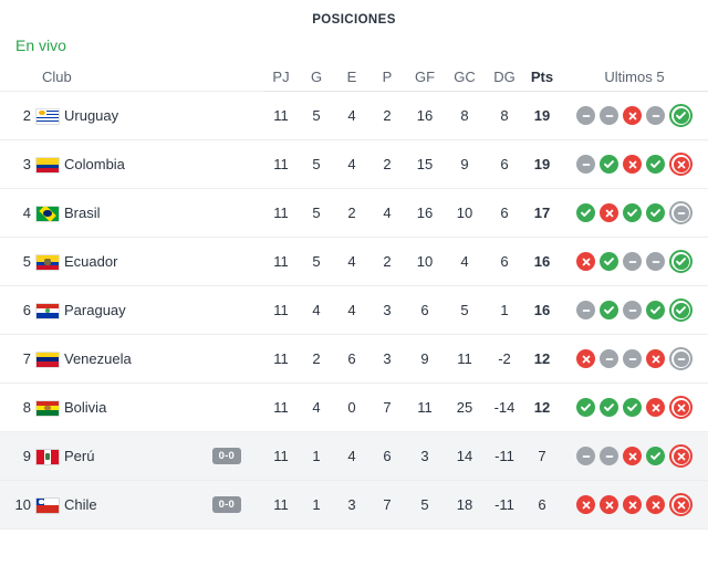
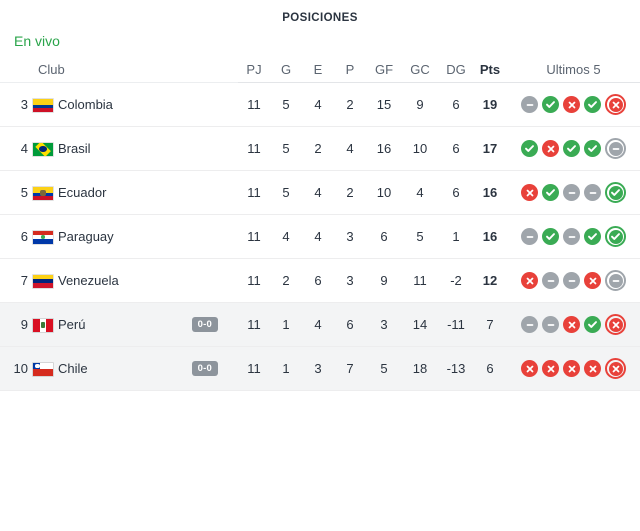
  POSICIONES
  En vivo
  	Club	PJ	G	E	P	GF	GC	DG	Pts	Ultimos 5
- 2		Uruguay	11	5	4	2	16	8	8	19
  3		Colombia	11	5	4	2	15	9	6	19
  4		Brasil	11	5	2	4	16	10	6	17
  5		Ecuador	11	5	4	2	10	4	6	16
  6		Paraguay	11	4	4	3	6	5	1	16
  7		Venezuela	11	2	6	3	9	11	-2	12
- 8		Bolivia	11	4	0	7	11	25	-14	12
  9		Perú 0-0	11	1	4	6	3	14	-11	7
- 10		Chile 0-0	11	1	3	7	5	18	-11	6
+ 10		Chile 0-0	11	1	3	7	5	18	-13	6
